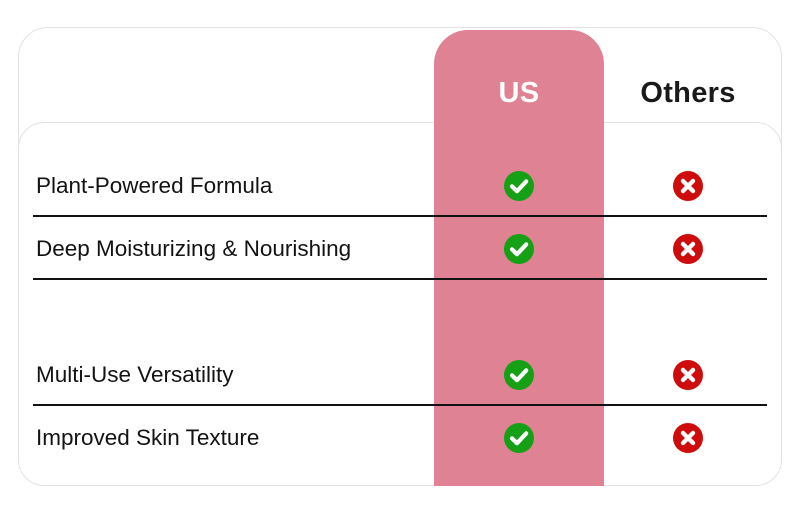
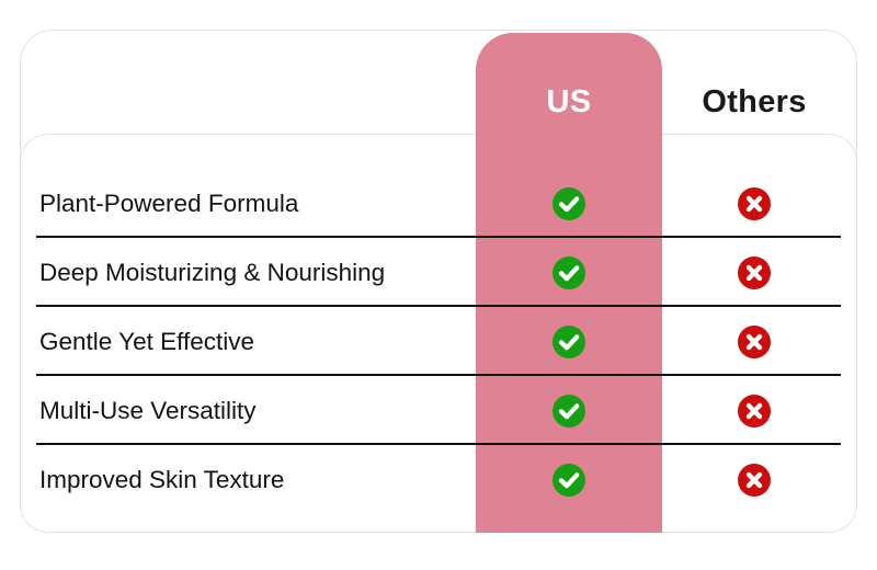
  US
  Others
  Plant-Powered Formula
  Deep Moisturizing & Nourishing
+ Gentle Yet Effective
  Multi-Use Versatility
  Improved Skin Texture
